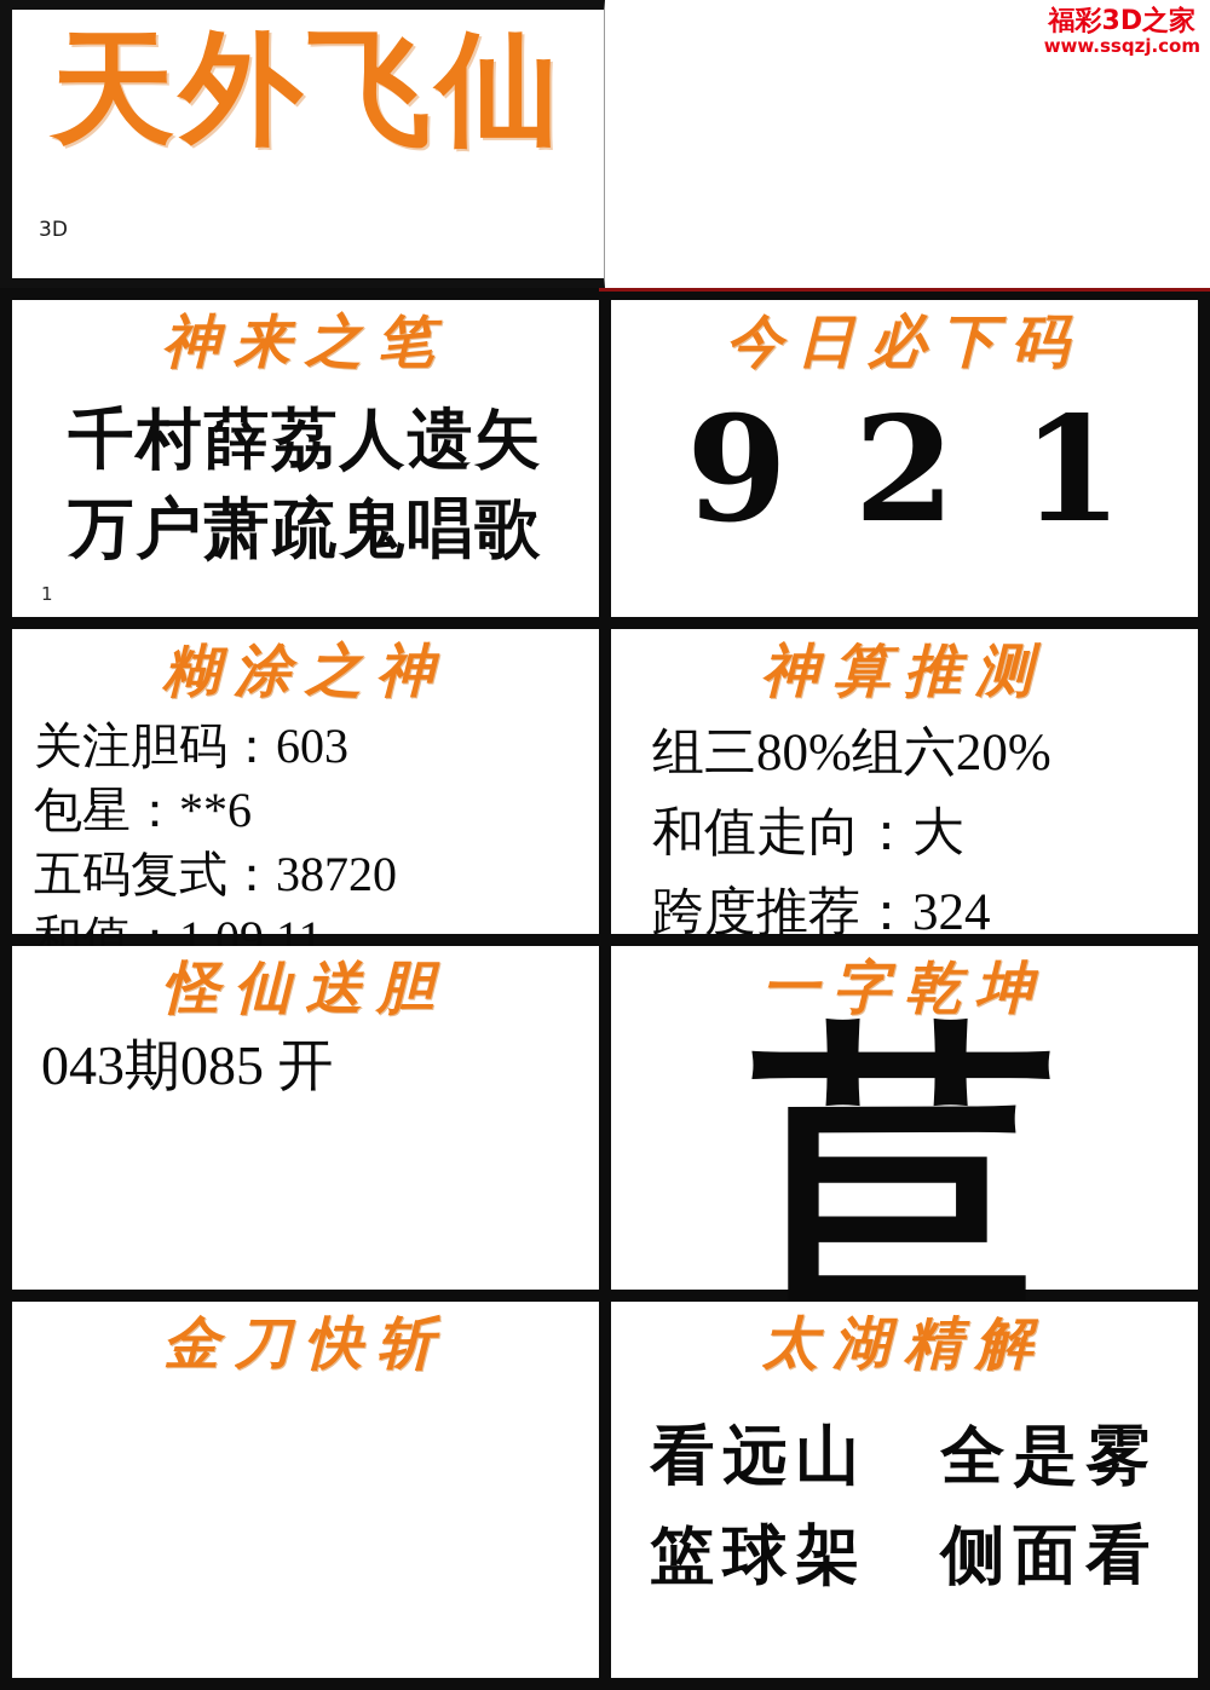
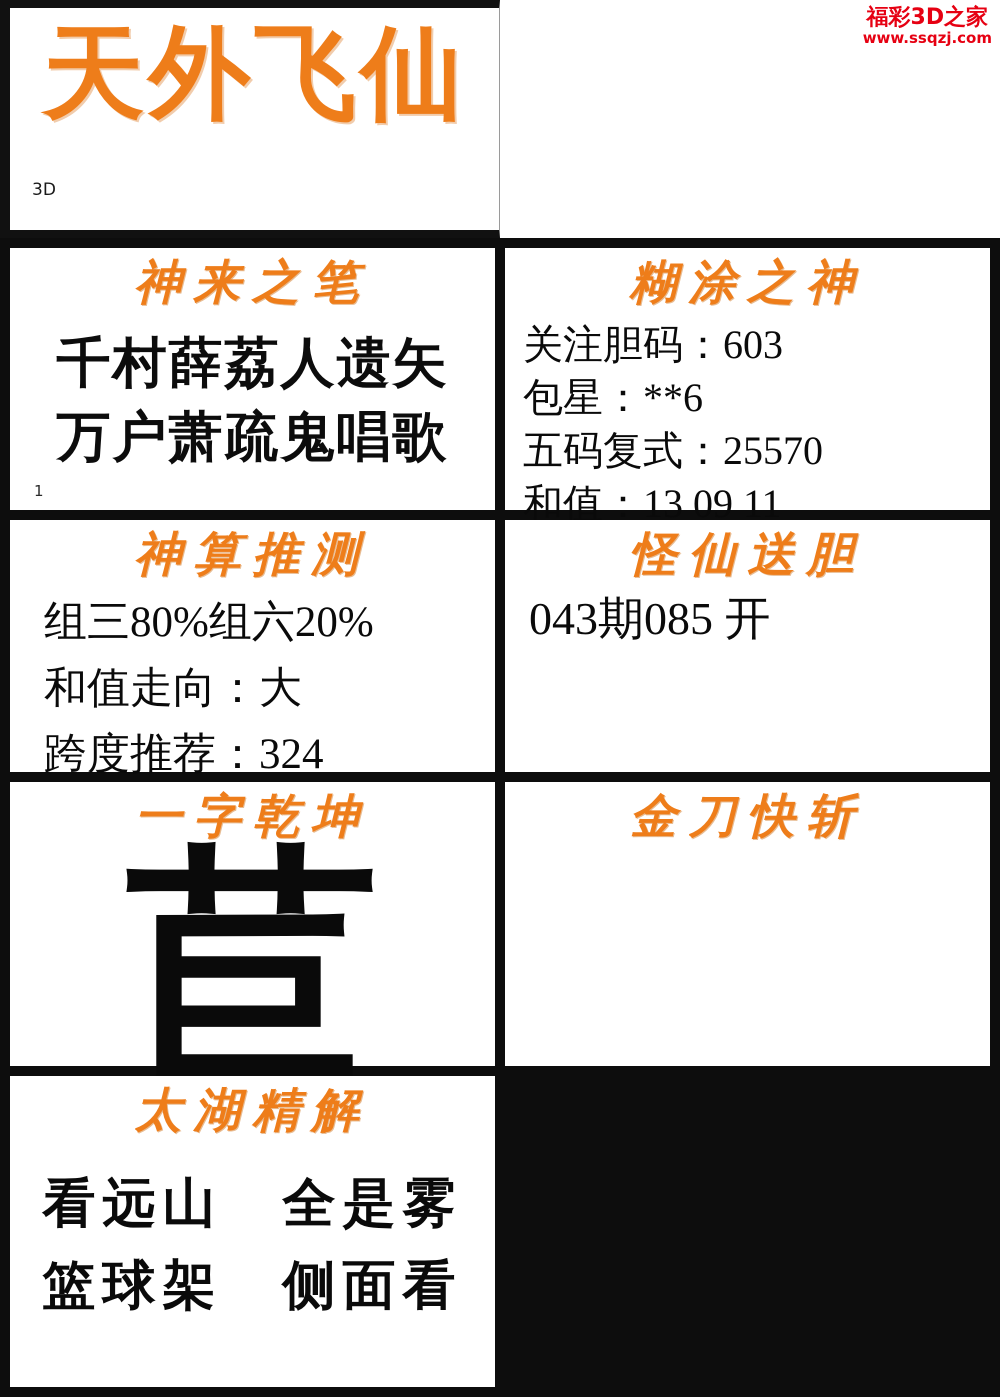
  天外飞仙
  3D
  福彩3D之家
  www.ssqzj.com
  神来之笔
  千村薛荔人遗矢
  万户萧疏鬼唱歌
  1
- 今日必下码
- 921
  糊涂之神
  关注胆码：603
  包星：**6
- 五码复式：38720
+ 五码复式：25570
- 和值：1 09 11
+ 和值：13 09 11
  神算推测
  组三80%组六20%
  和值走向：大
  跨度推荐：324
  怪仙送胆
  043期085 开
  一字乾坤
  苣
  金刀快斩
  太湖精解
  看远山 全是雾
  篮球架 侧面看
